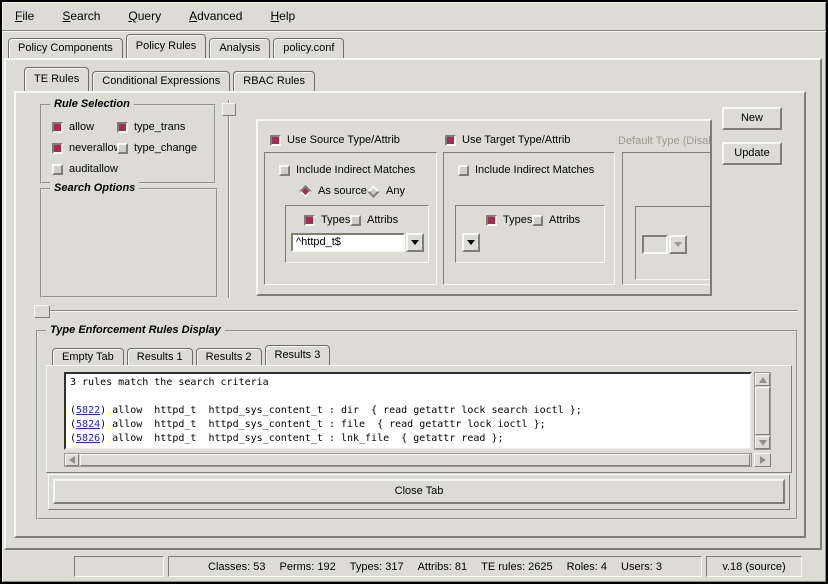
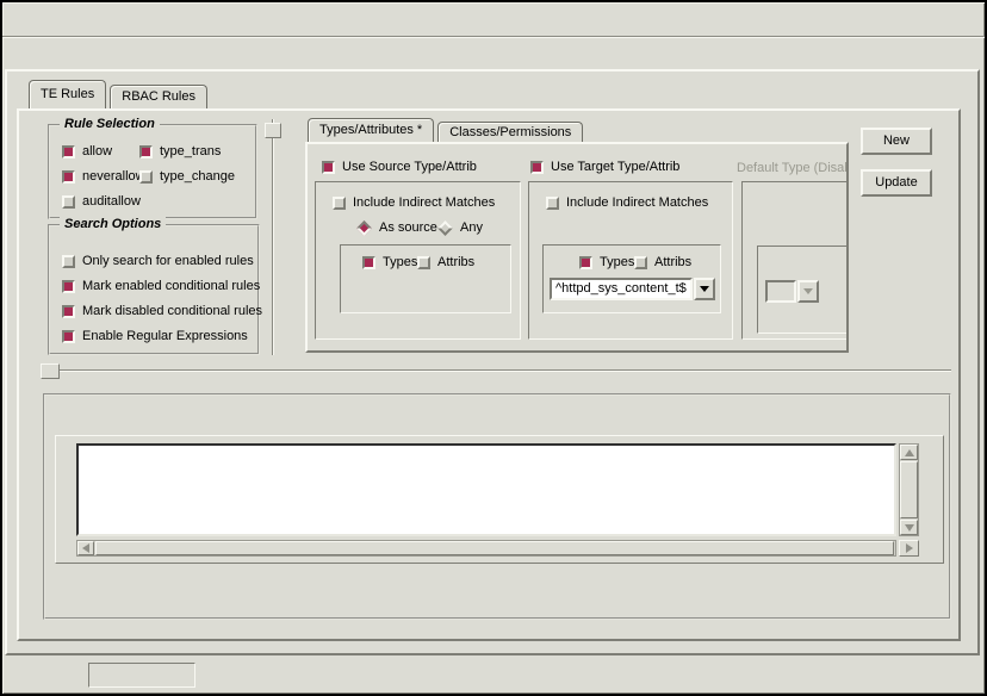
- File
- Search
- Query
- Advanced
- Help
- Policy Components
- Policy Rules
- Analysis
- policy.conf
  TE Rules
- Conditional Expressions
  RBAC Rules
  Rule Selection
  allow
  type_trans
  neverallo
  type_change
  auditallow
  Search Options
+ Only search for enabled rules
+ Mark enabled conditional rules
+ Mark disabled conditional rules
+ Enable Regular Expressions
+ Types/Attributes *
+ Classes/Permissions
  Use Source Type/Attrib
  Include Indirect Matches
  As source
  Any
  Types
  Attribs
- ^httpd_t$
  Use Target Type/Attrib
  Include Indirect Matches
  Types
  Attribs
+ ^httpd_sys_content_t$
  Default Type (Disa
  New
  Update
- Type Enforcement Rules Display
- Empty Tab
- Results 1
- Results 2
- Results 3
- 3 rules match the search criteria
- (5822) allow httpd_t httpd_sys_content_t : dir { read getattr lock search ioctl };
- (5824) allow httpd_t httpd_sys_content_t : file { read getattr lock ioctl };
- (5826) allow httpd_t httpd_sys_content_t : lnk_file { getattr read };
- Close Tab
- Classes: 53
- Perms: 192
- Types: 317
- Attribs: 81
- TE rules: 2625
- Roles: 4
- Users: 3
- v.18 (source)
